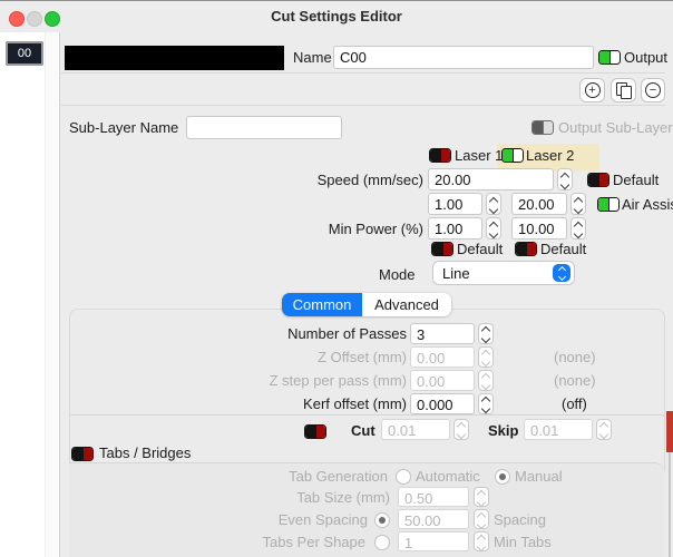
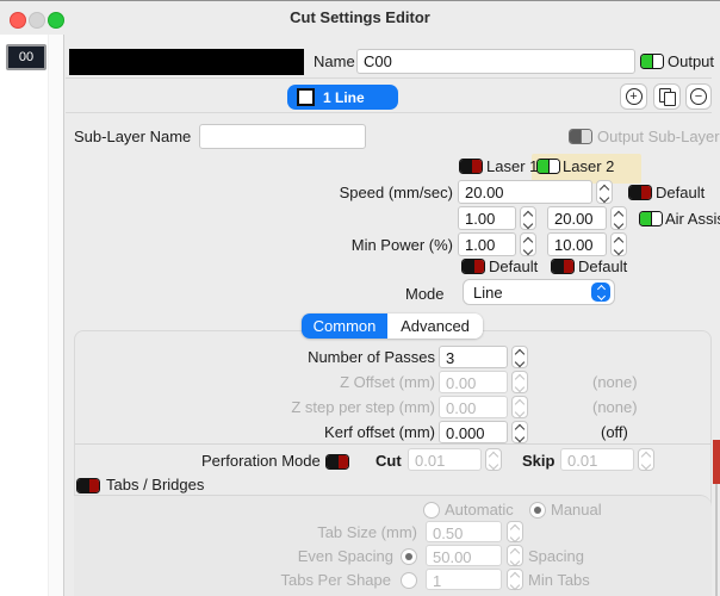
  Cut Settings Editor
  00
  Name
  C00
  Output
+ 1 Line
  +
  −
  Sub-Layer Name
  Output Sub-Layer
  Laser 1
  Laser 2
  Speed (mm/sec)
  20.00
  Default
  1.00
  20.00
  Air Assi
  Min Power (%)
  1.00
  10.00
  Default
  Default
  Mode
  Line
  Common
  Advanced
  Number of Passes
  3
  Z Offset (mm)
  0.00
  (none)
- Z step per pass (mm)
+ Z step per step (mm)
  0.00
  (none)
  Kerf offset (mm)
  0.000
  (off)
+ Perforation Mode
  Cut
  0.01
  Skip
  0.01
  Tabs / Bridges
- Tab Generation
  Automatic
  Manual
  Tab Size (mm)
  0.50
  Even Spacing
  50.00
  Spacing
  Tabs Per Shape
  1
  Min Tabs
